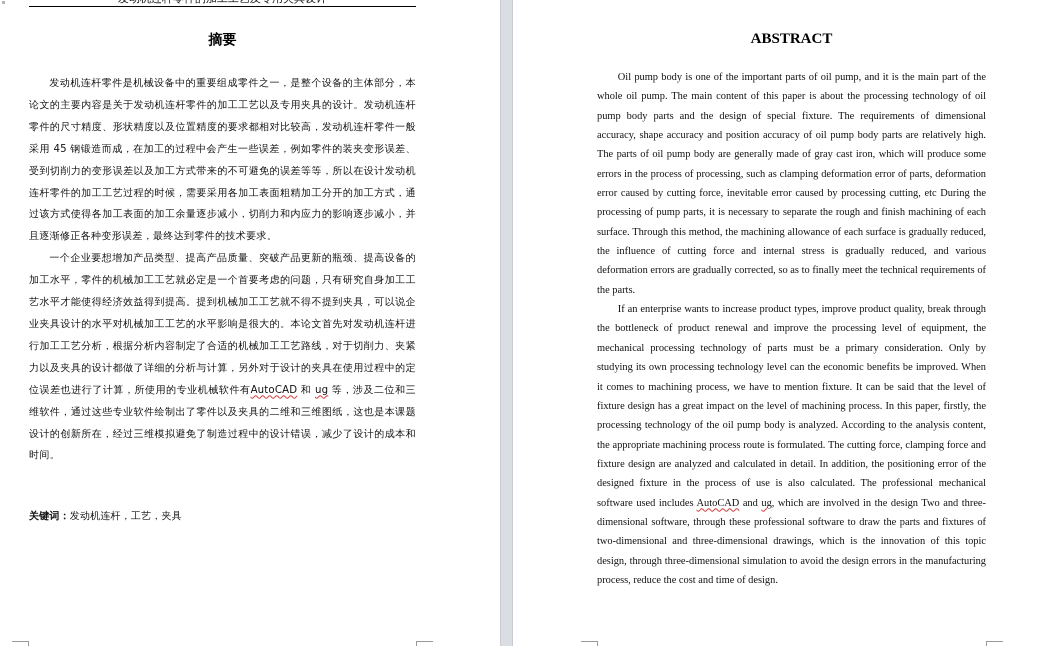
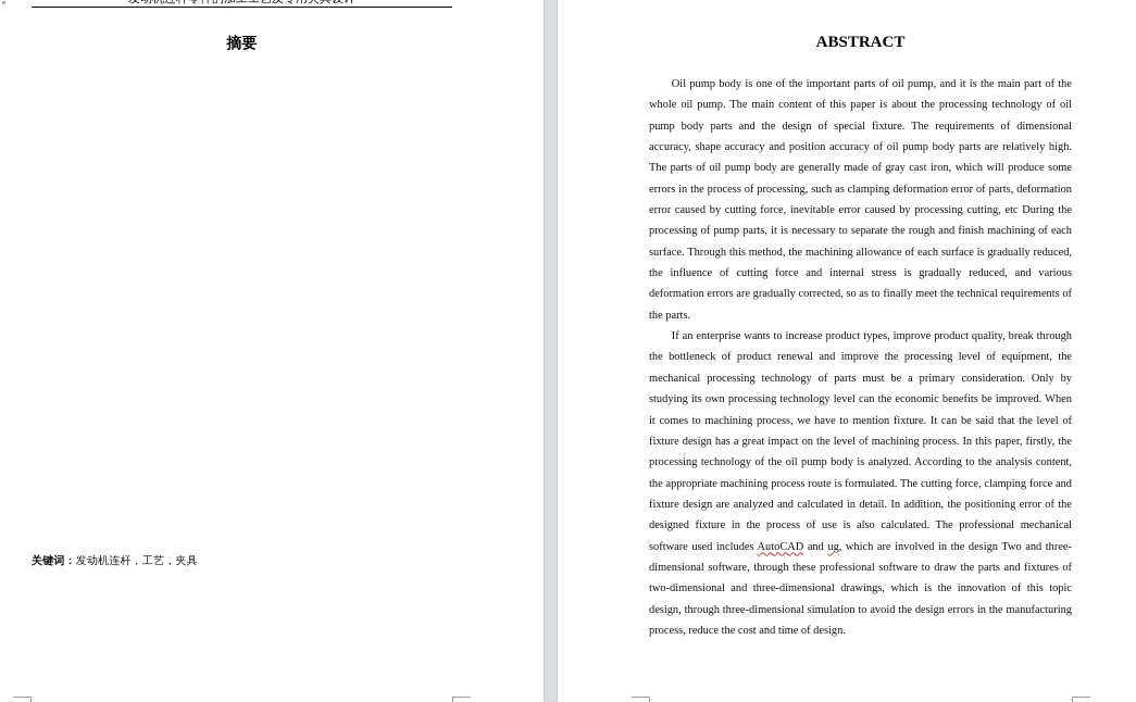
  摘要
- 发动机连杆零件是机械设备中的重要组成零件之一，是整个设备的主体部分，本论文的主要内容是关于发动机连杆零件的加工工艺以及专用夹具的设计。发动机连杆零件的尺寸精度、形状精度以及位置精度的要求都相对比较高，发动机连杆零件一般采用 45 钢锻造而成，在加工的过程中会产生一些误差，例如零件的装夹变形误差、受到切削力的变形误差以及加工方式带来的不可避免的误差等等，所以在设计发动机连杆零件的加工工艺过程的时候，需要采用各加工表面粗精加工分开的加工方式，通过该方式使得各加工表面的加工余量逐步减小，切削力和内应力的影响逐步减小，并且逐渐修正各种变形误差，最终达到零件的技术要求。
- 一个企业要想增加产品类型、提高产品质量、突破产品更新的瓶颈、提高设备的加工水平，零件的机械加工工艺就必定是一个首要考虑的问题，只有研究自身加工工艺水平才能使得经济效益得到提高。提到机械加工工艺就不得不提到夹具，可以说企业夹具设计的水平对机械加工工艺的水平影响是很大的。本论文首先对发动机连杆进行加工工艺分析，根据分析内容制定了合适的机械加工工艺路线，对于切削力、夹紧力以及夹具的设计都做了详细的分析与计算，另外对于设计的夹具在使用过程中的定位误差也进行了计算，所使用的专业机械软件有AutoCAD 和 ug 等，涉及二位和三维软件，通过这些专业软件绘制出了零件以及夹具的二维和三维图纸，这也是本课题设计的创新所在，经过三维模拟避免了制造过程中的设计错误，减少了设计的成本和时间。
  关键词：发动机连杆，工艺，夹具
  ABSTRACT
  Oil pump body is one of the important parts of oil pump, and it is the main part of the whole oil pump. The main content of this paper is about the processing technology of oil pump body parts and the design of special fixture. The requirements of dimensional accuracy, shape accuracy and position accuracy of oil pump body parts are relatively high. The parts of oil pump body are generally made of gray cast iron, which will produce some errors in the process of processing, such as clamping deformation error of parts, deformation error caused by cutting force, inevitable error caused by processing cutting, etc During the processing of pump parts, it is necessary to separate the rough and finish machining of each surface. Through this method, the machining allowance of each surface is gradually reduced, the influence of cutting force and internal stress is gradually reduced, and various deformation errors are gradually corrected, so as to finally meet the technical requirements of the parts.
  If an enterprise wants to increase product types, improve product quality, break through the bottleneck of product renewal and improve the processing level of equipment, the mechanical processing technology of parts must be a primary consideration. Only by studying its own processing technology level can the economic benefits be improved. When it comes to machining process, we have to mention fixture. It can be said that the level of fixture design has a great impact on the level of machining process. In this paper, firstly, the processing technology of the oil pump body is analyzed. According to the analysis content, the appropriate machining process route is formulated. The cutting force, clamping force and fixture design are analyzed and calculated in detail. In addition, the positioning error of the designed fixture in the process of use is also calculated. The professional mechanical software used includes AutoCAD and ug, which are involved in the design Two and three-dimensional software, through these professional software to draw the parts and fixtures of two-dimensional and three-dimensional drawings, which is the innovation of this topic design, through three-dimensional simulation to avoid the design errors in the manufacturing process, reduce the cost and time of design.
